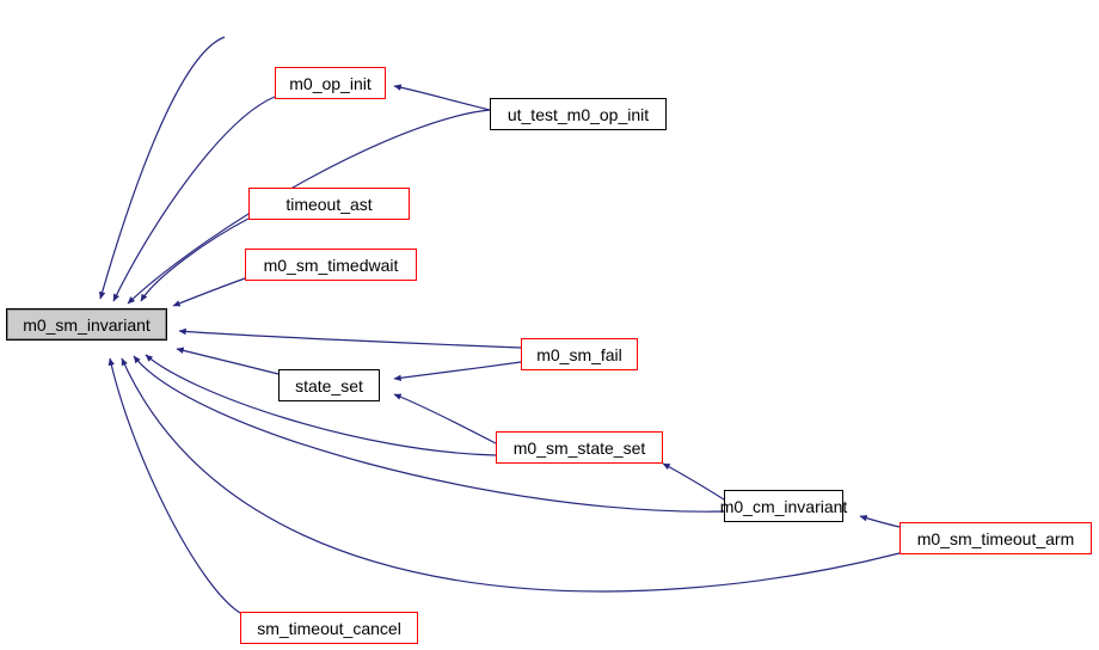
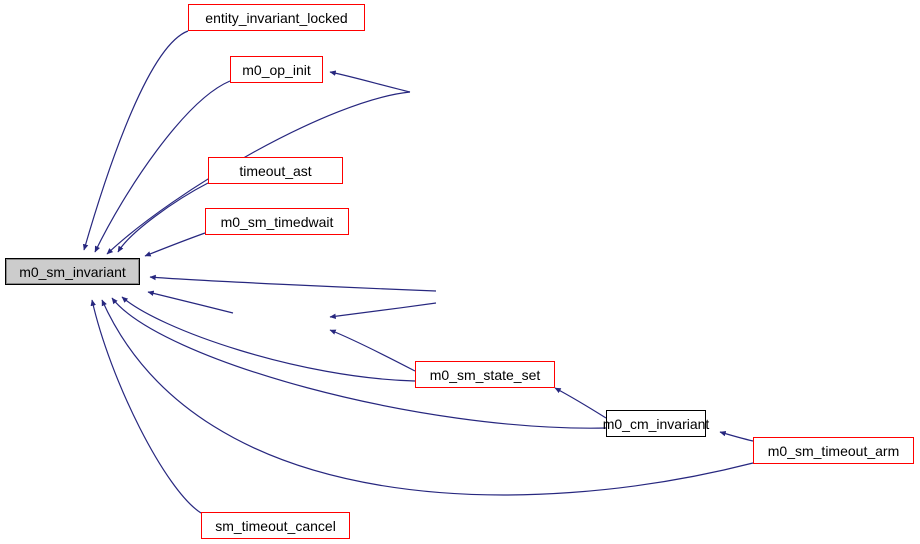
  m0_sm_invariant
+ entity_invariant_locked
  m0_op_init
- ut_test_m0_op_init
  timeout_ast
  m0_sm_timedwait
- m0_sm_fail
- state_set
  m0_sm_state_set
  m0_cm_invariant
  m0_sm_timeout_arm
  sm_timeout_cancel
